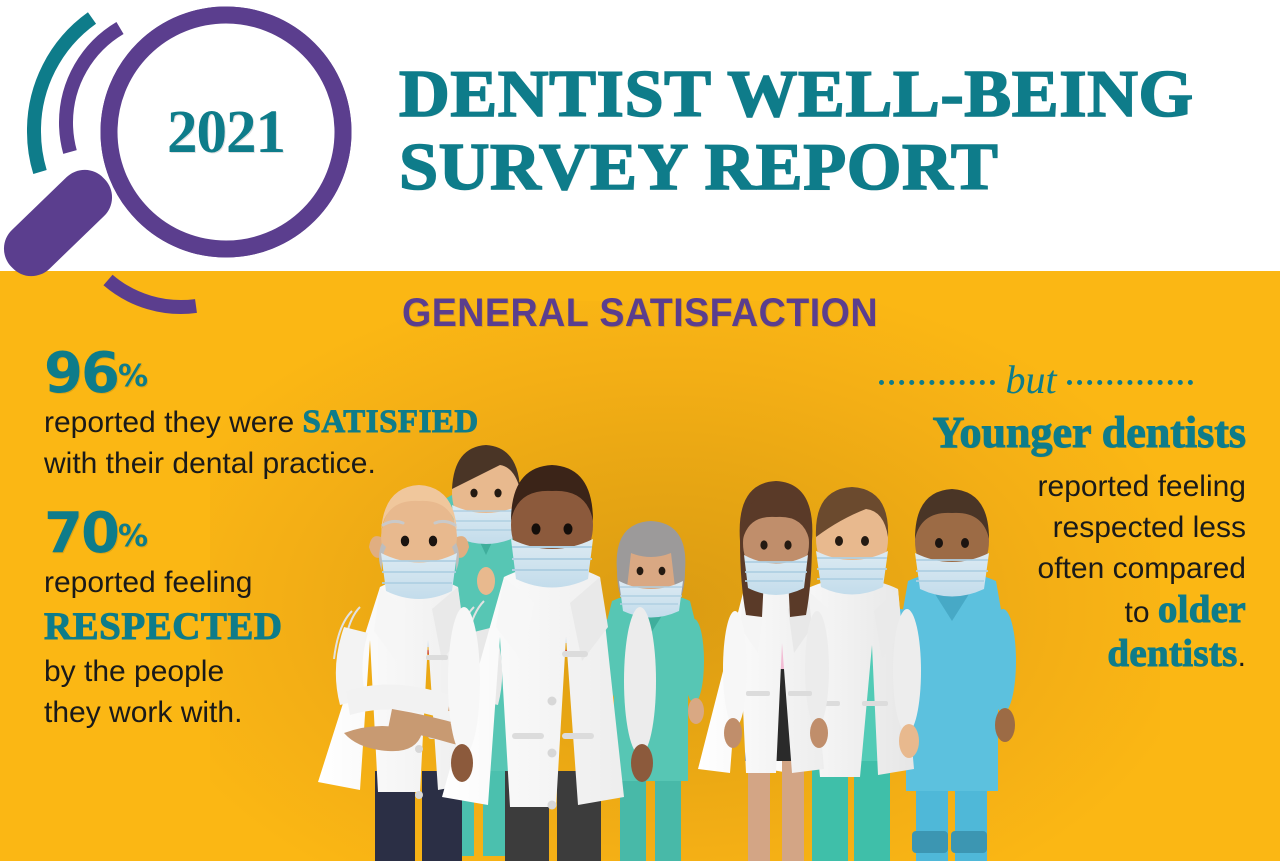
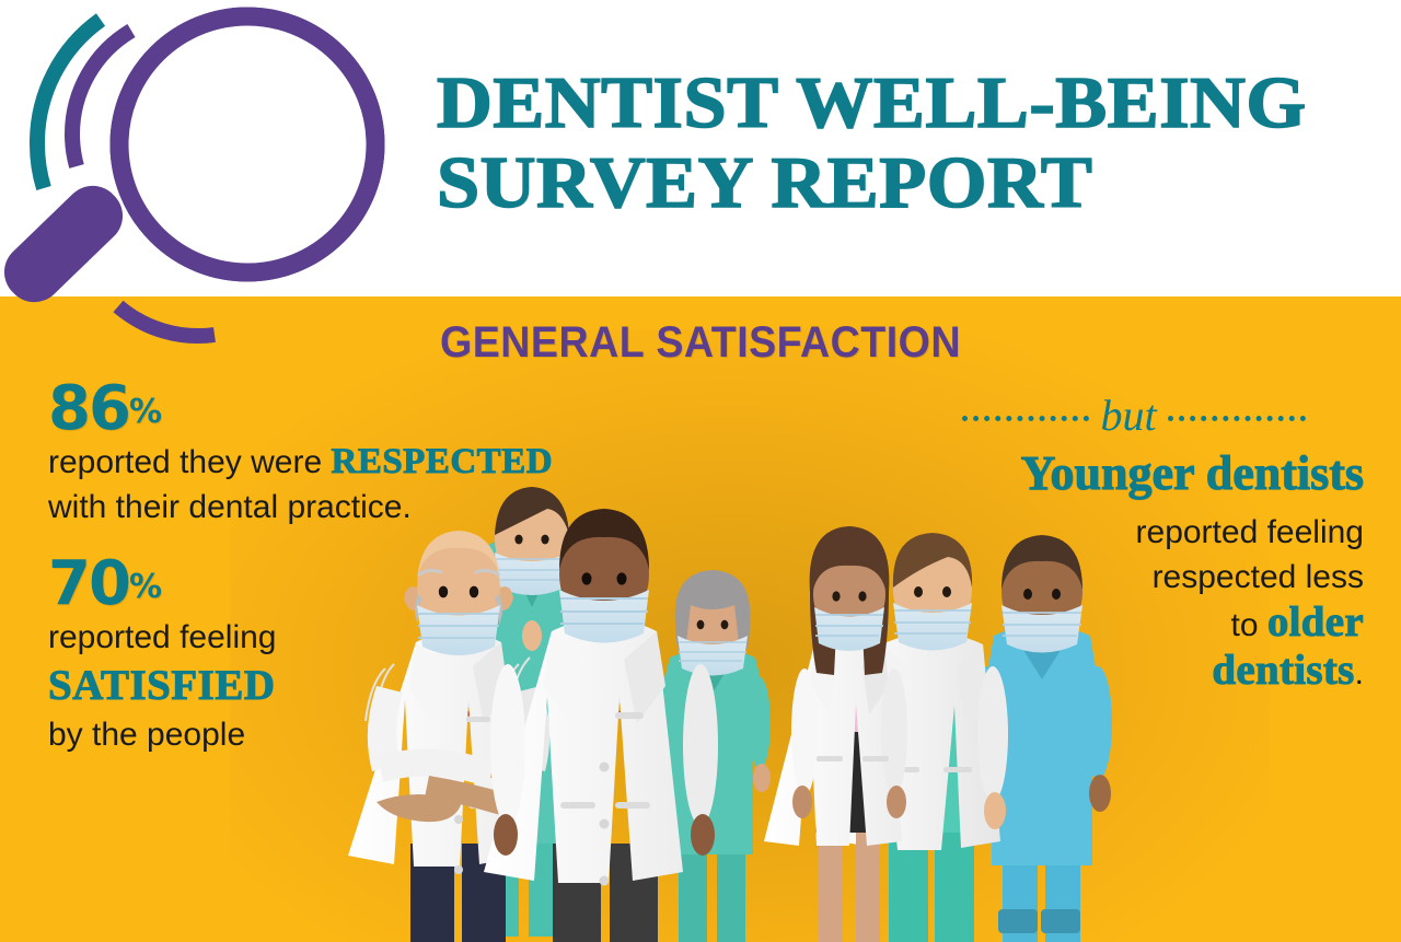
- 2021
  DENTIST WELL-BEING
  SURVEY REPORT
  GENERAL SATISFACTION
- 96%
+ 86%
- reported they were SATISFIED
+ reported they were RESPECTED
  with their dental practice.
  70%
  reported feeling
- RESPECTED
+ SATISFIED
  by the people
- they work with.
  but
  Younger dentists
  reported feeling
  respected less
- often compared
  to older
  dentists.
